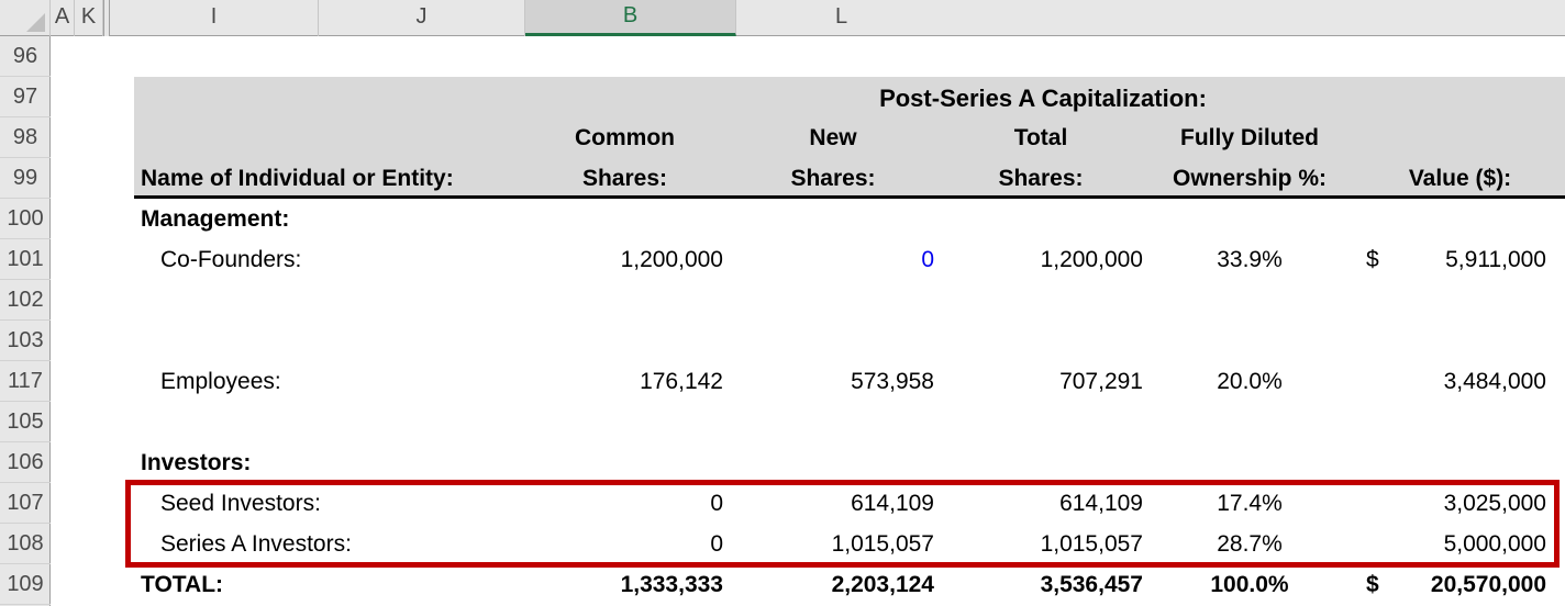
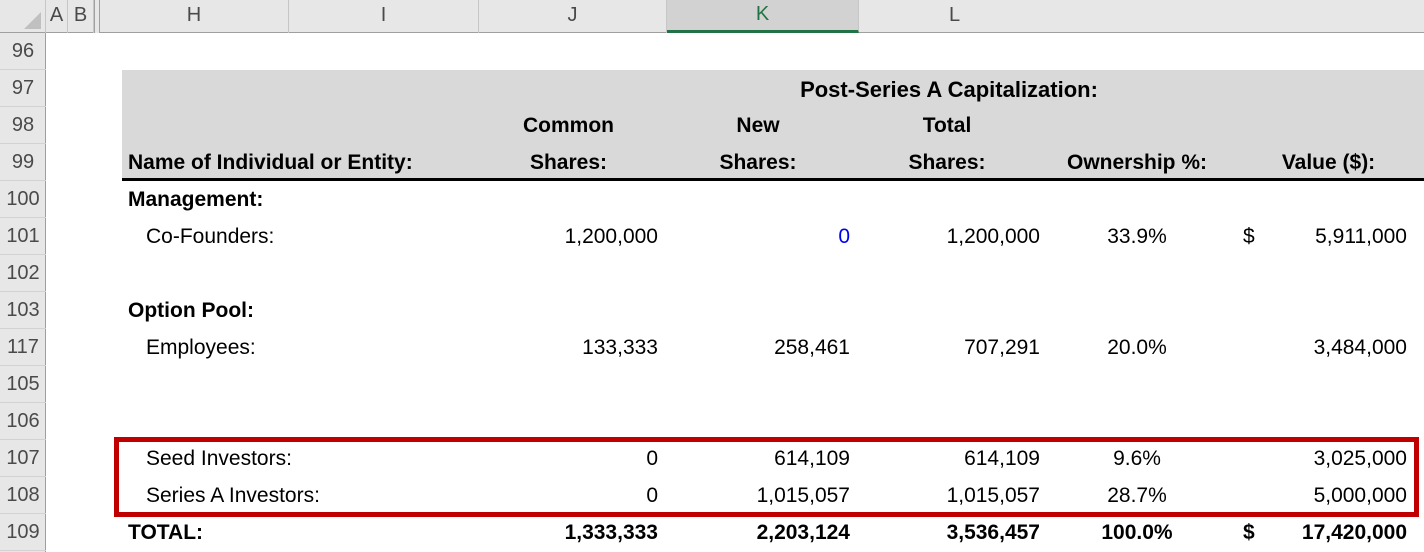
  A
- K
+ B
+ H
  I
  J
- B
+ K
  L
  96
  97
  98
  99
  100
  101
  102
  103
  117
  105
  106
  107
  108
  109
  Post-Series A Capitalization:
  Common
  New
  Total
- Fully Diluted
  Name of Individual or Entity:
  Shares:
  Shares:
  Shares:
  Ownership %:
  Value ($):
  Management:
  Co-Founders:
  1,200,000
  0
  1,200,000
  33.9%
  $
  5,911,000
+ Option Pool:
  Employees:
- 176,142
+ 133,333
- 573,958
+ 258,461
  707,291
  20.0%
  3,484,000
- Investors:
  Seed Investors:
  0
  614,109
  614,109
- 17.4%
+ 9.6%
  3,025,000
  Series A Investors:
  0
  1,015,057
  1,015,057
  28.7%
  5,000,000
  TOTAL:
  1,333,333
  2,203,124
  3,536,457
  100.0%
  $
- 20,570,000
+ 17,420,000
